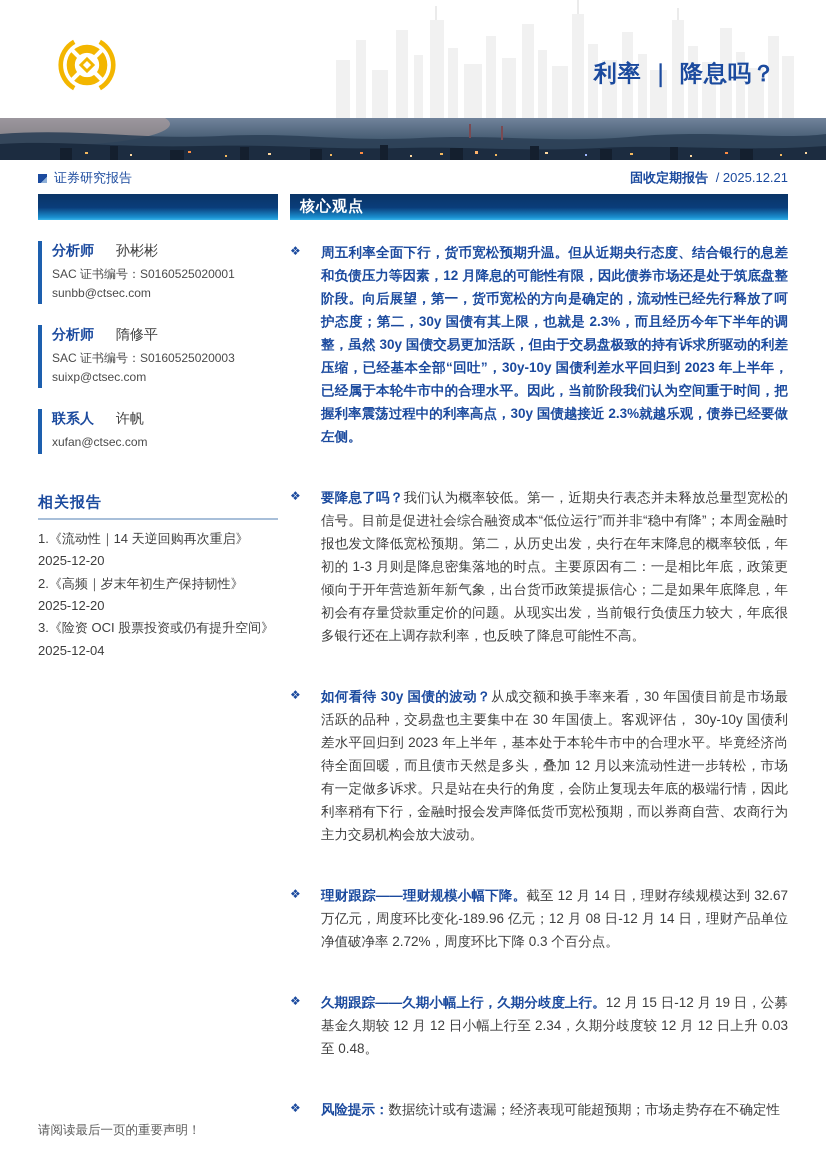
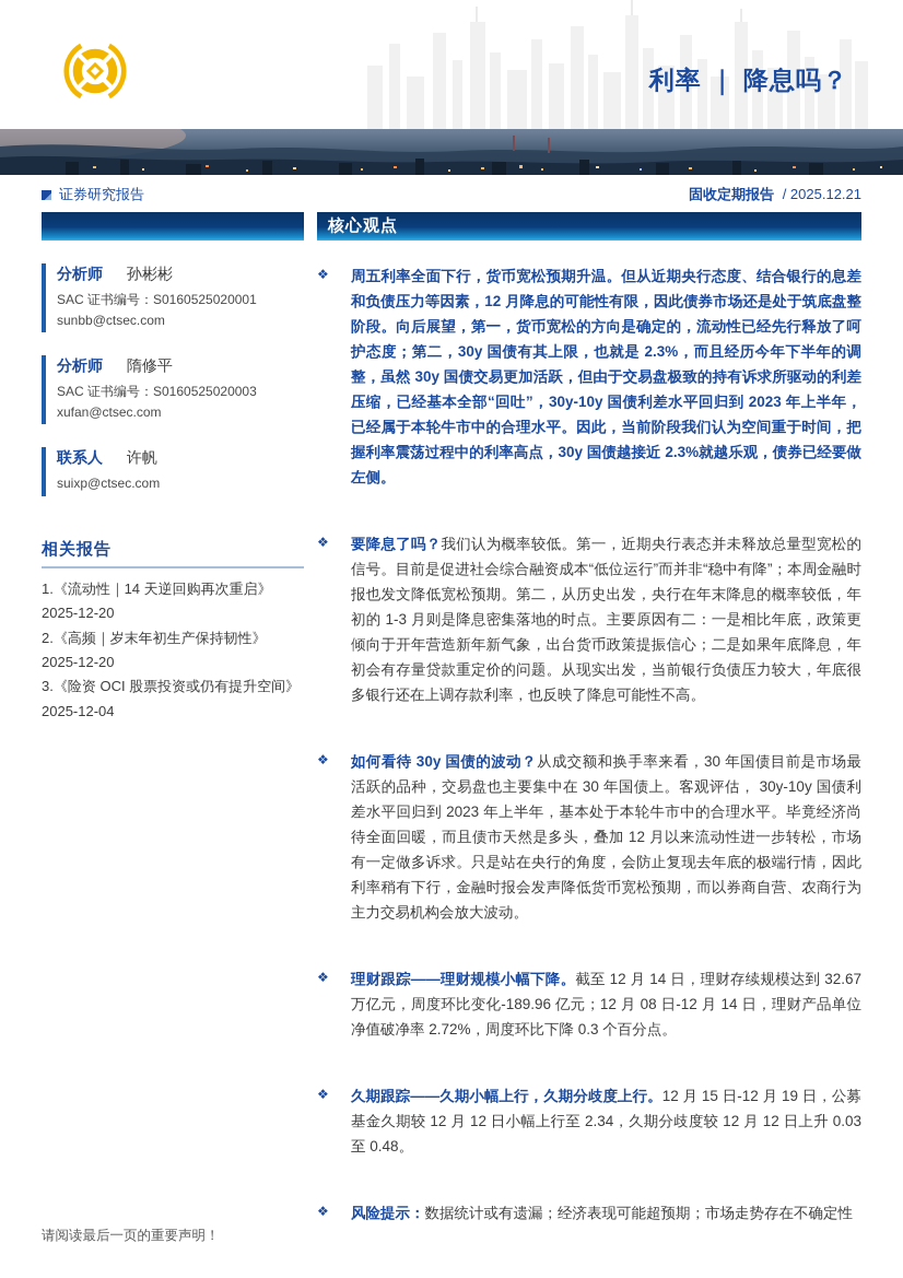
  利率 ｜ 降息吗？
  证券研究报告
  固收定期报告 / 2025.12.21
  核心观点
  分析师 孙彬彬
  SAC 证书编号：S0160525020001
  sunbb@ctsec.com
  分析师 隋修平
  SAC 证书编号：S0160525020003
- suixp@ctsec.com
+ xufan@ctsec.com
  联系人 许帆
- xufan@ctsec.com
+ suixp@ctsec.com
  相关报告
  1.《流动性｜14 天逆回购再次重启》
  2025-12-20
  2.《高频｜岁末年初生产保持韧性》
  2025-12-20
  3.《险资 OCI 股票投资或仍有提升空间》
  2025-12-04
  ❖
  周五利率全面下行，货币宽松预期升温。但从近期央行态度、结合银行的息差和负债压力等因素，12 月降息的可能性有限，因此债券市场还是处于筑底盘整阶段。向后展望，第一，货币宽松的方向是确定的，流动性已经先行释放了呵护态度；第二，30y 国债有其上限，也就是 2.3%，而且经历今年下半年的调整，虽然 30y 国债交易更加活跃，但由于交易盘极致的持有诉求所驱动的利差压缩，已经基本全部“回吐”，30y-10y 国债利差水平回归到 2023 年上半年，已经属于本轮牛市中的合理水平。因此，当前阶段我们认为空间重于时间，把握利率震荡过程中的利率高点，30y 国债越接近 2.3%就越乐观，债券已经要做左侧。
  ❖
  要降息了吗？我们认为概率较低。第一，近期央行表态并未释放总量型宽松的信号。目前是促进社会综合融资成本“低位运行”而并非“稳中有降”；本周金融时报也发文降低宽松预期。第二，从历史出发，央行在年末降息的概率较低，年初的 1-3 月则是降息密集落地的时点。主要原因有二：一是相比年底，政策更倾向于开年营造新年新气象，出台货币政策提振信心；二是如果年底降息，年初会有存量贷款重定价的问题。从现实出发，当前银行负债压力较大，年底很多银行还在上调存款利率，也反映了降息可能性不高。
  ❖
  如何看待 30y 国债的波动？从成交额和换手率来看，30 年国债目前是市场最活跃的品种，交易盘也主要集中在 30 年国债上。客观评估， 30y-10y 国债利差水平回归到 2023 年上半年，基本处于本轮牛市中的合理水平。毕竟经济尚待全面回暖，而且债市天然是多头，叠加 12 月以来流动性进一步转松，市场有一定做多诉求。只是站在央行的角度，会防止复现去年底的极端行情，因此利率稍有下行，金融时报会发声降低货币宽松预期，而以券商自营、农商行为主力交易机构会放大波动。
  ❖
  理财跟踪——理财规模小幅下降。截至 12 月 14 日，理财存续规模达到 32.67 万亿元，周度环比变化-189.96 亿元；12 月 08 日-12 月 14 日，理财产品单位净值破净率 2.72%，周度环比下降 0.3 个百分点。
  ❖
  久期跟踪——久期小幅上行，久期分歧度上行。12 月 15 日-12 月 19 日，公募基金久期较 12 月 12 日小幅上行至 2.34，久期分歧度较 12 月 12 日上升 0.03 至 0.48。
  ❖
  风险提示：数据统计或有遗漏；经济表现可能超预期；市场走势存在不确定性
  请阅读最后一页的重要声明！
